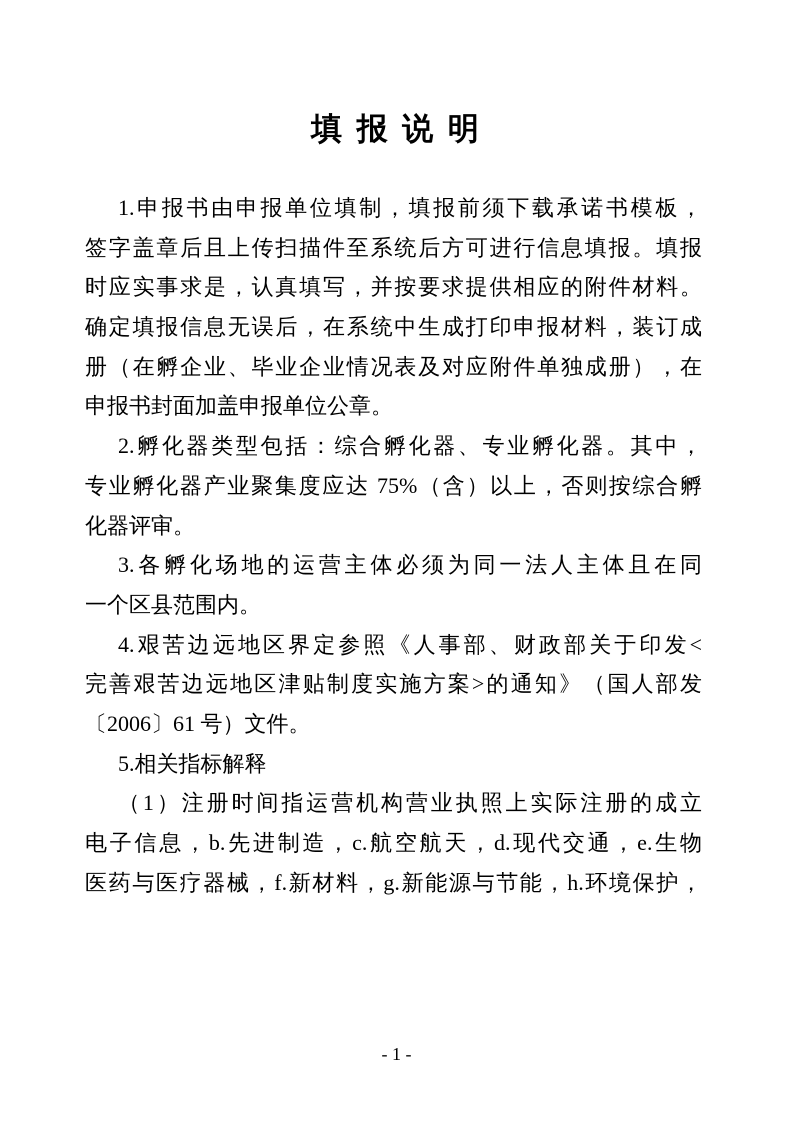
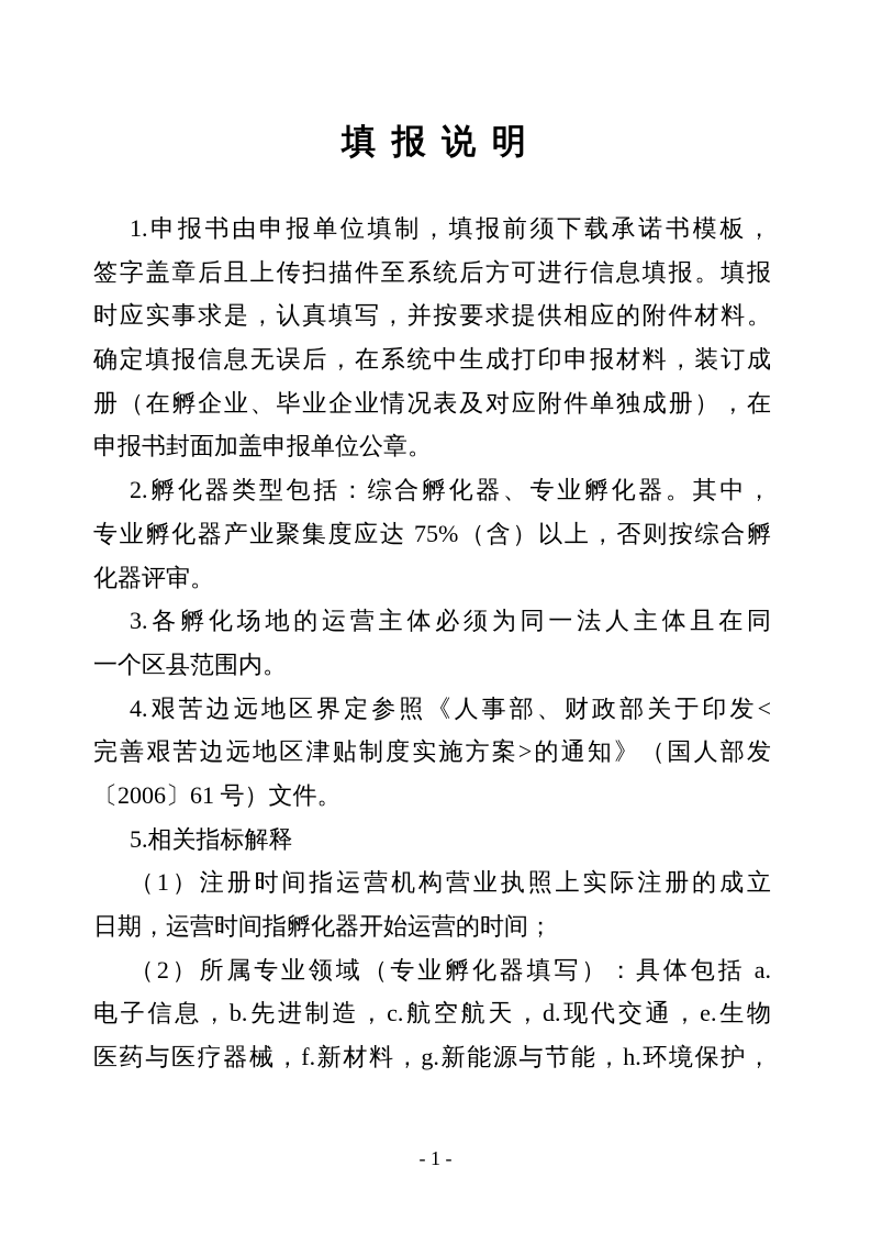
  填 报 说 明
  1.申报书由申报单位填制，填报前须下载承诺书模板，
  签字盖章后且上传扫描件至系统后方可进行信息填报。填报
  时应实事求是，认真填写，并按要求提供相应的附件材料。
  确定填报信息无误后，在系统中生成打印申报材料，装订成
  册（在孵企业、毕业企业情况表及对应附件单独成册），在
  申报书封面加盖申报单位公章。
  2.孵化器类型包括：综合孵化器、专业孵化器。其中，
  专业孵化器产业聚集度应达 75%（含）以上，否则按综合孵
  化器评审。
  3.各孵化场地的运营主体必须为同一法人主体且在同
  一个区县范围内。
  4.艰苦边远地区界定参照《人事部、财政部关于印发<
  完善艰苦边远地区津贴制度实施方案>的通知》（国人部发
  〔2006〕61 号）文件。
  5.相关指标解释
  （1）注册时间指运营机构营业执照上实际注册的成立
+ 日期，运营时间指孵化器开始运营的时间；
+ （2）所属专业领域（专业孵化器填写）：具体包括 a.
  电子信息，b.先进制造，c.航空航天，d.现代交通，e.生物
  医药与医疗器械，f.新材料，g.新能源与节能，h.环境保护，
  - 1 -
